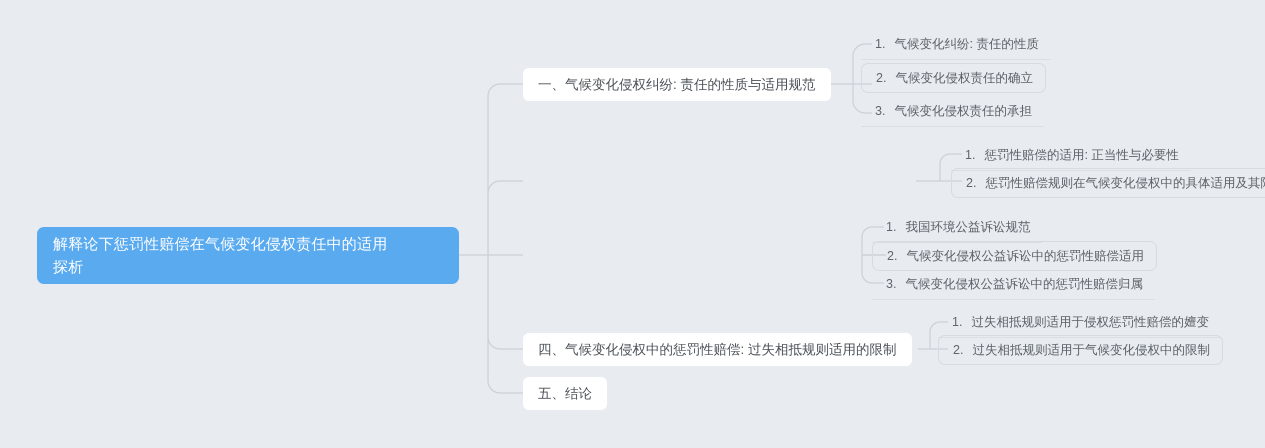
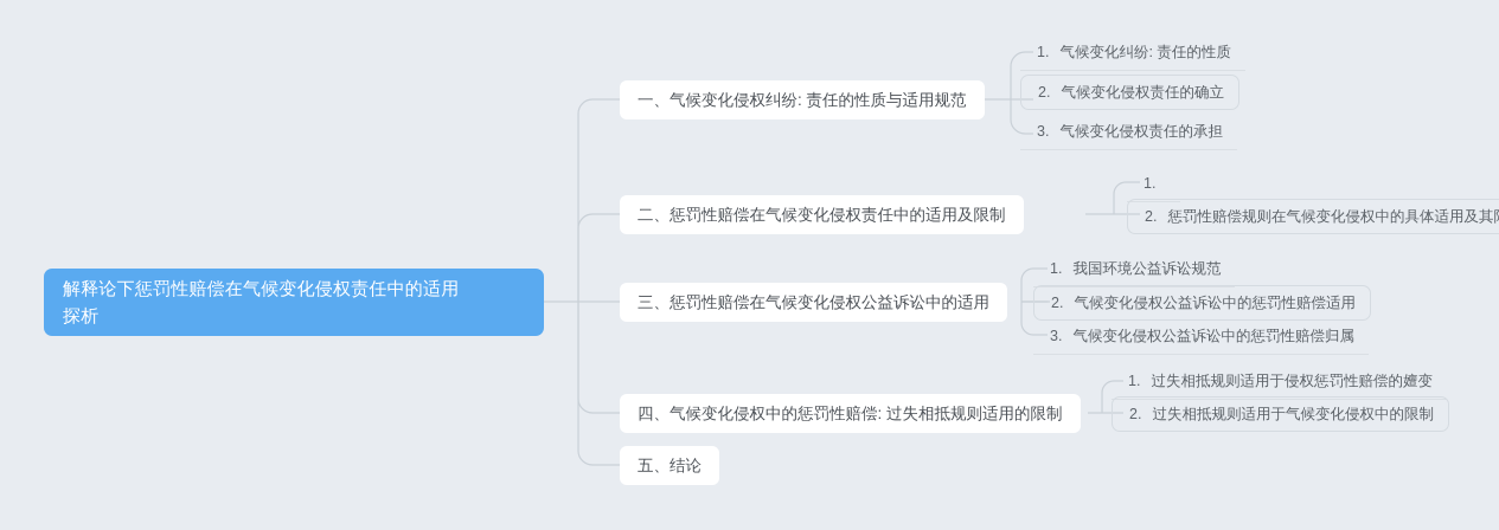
  解释论下惩罚性赔偿在气候变化侵权责任中的适用
  探析
  一、气候变化侵权纠纷: 责任的性质与适用规范
+ 二、惩罚性赔偿在气候变化侵权责任中的适用及限制
+ 三、惩罚性赔偿在气候变化侵权公益诉讼中的适用
  四、气候变化侵权中的惩罚性赔偿: 过失相抵规则适用的限制
  五、结论
  1.
  气候变化纠纷: 责任的性质
  2.
  气候变化侵权责任的确立
  3.
  气候变化侵权责任的承担
  1.
- 惩罚性赔偿的适用: 正当性与必要性
  2.
  惩罚性赔偿规则在气候变化侵权中的具体适用及其
  1.
  我国环境公益诉讼规范
  2.
  气候变化侵权公益诉讼中的惩罚性赔偿适用
  3.
  气候变化侵权公益诉讼中的惩罚性赔偿归属
  1.
  过失相抵规则适用于侵权惩罚性赔偿的嬗变
  2.
  过失相抵规则适用于气候变化侵权中的限制
